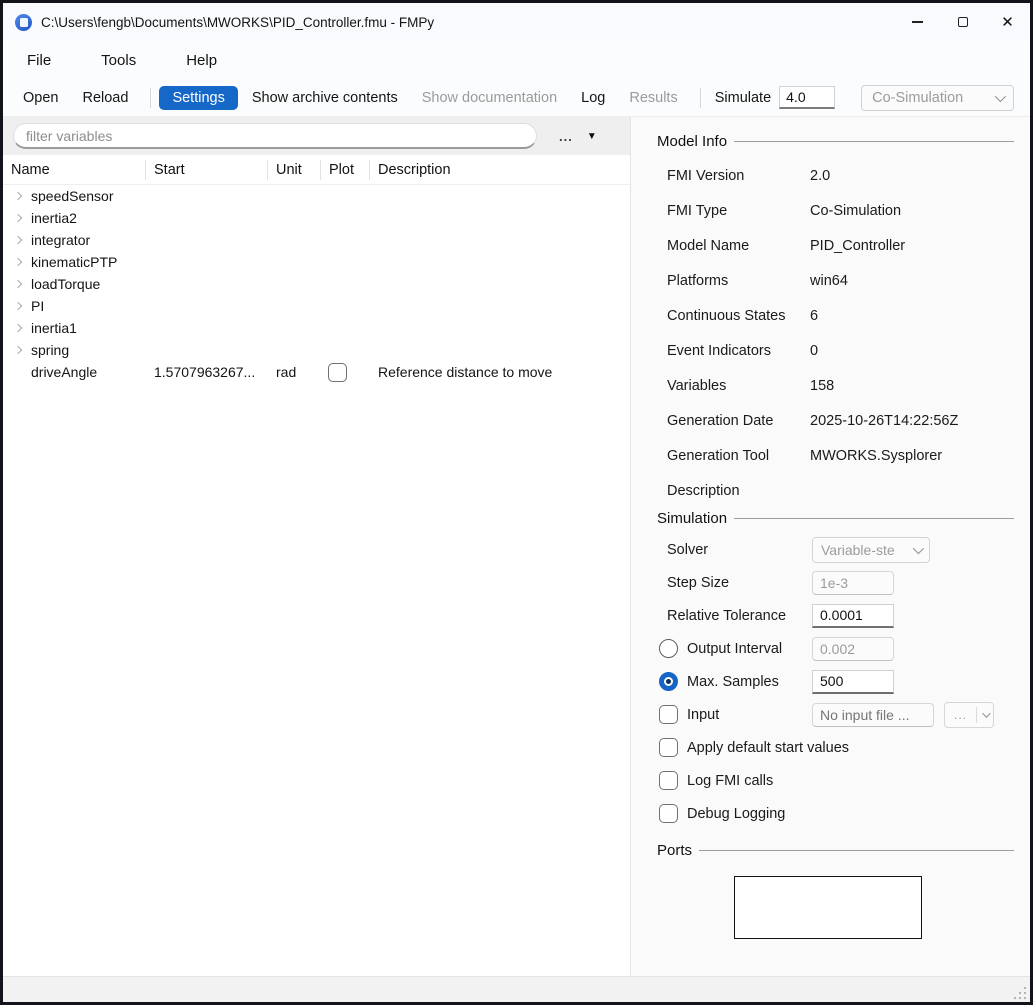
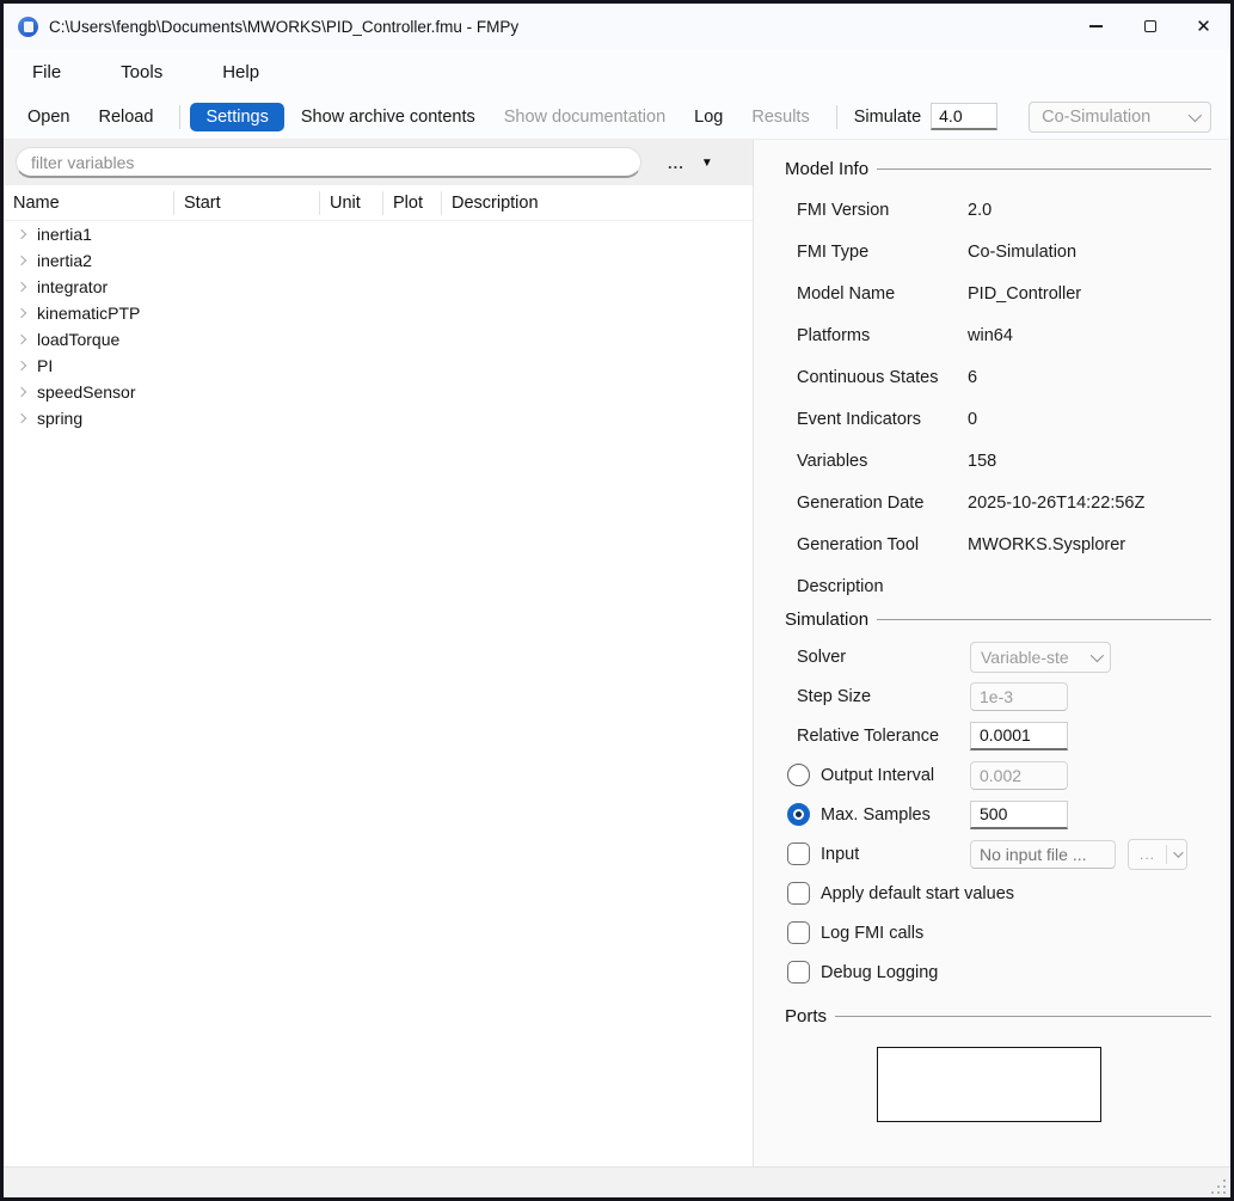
  C:\Users\fengb\Documents\MWORKS\PID_Controller.fmu - FMPy
  ✕
  File
  Tools
  Help
  Open
  Reload
  Settings
  Show archive contents
  Show documentation
  Log
  Results
  Simulate
  4.0
  Co-Simulation
  filter variables
  ...
  ▼
  Name
  Start
  Unit
  Plot
  Description
- speedSensor
+ inertia1
  inertia2
  integrator
  kinematicPTP
  loadTorque
  PI
- inertia1
+ speedSensor
  spring
- driveAngle
- 1.5707963267...
- rad
- Reference distance to move
  Model Info
  FMI Version
  2.0
  FMI Type
  Co-Simulation
  Model Name
  PID_Controller
  Platforms
  win64
  Continuous States
  6
  Event Indicators
  0
  Variables
  158
  Generation Date
  2025-10-26T14:22:56Z
  Generation Tool
  MWORKS.Sysplorer
  Description
  Simulation
  Solver
  Variable-ste
  Step Size
  1e-3
  Relative Tolerance
  0.0001
  Output Interval
  0.002
  Max. Samples
  500
  Input
  No input file ...
  ...
  Apply default start values
  Log FMI calls
  Debug Logging
  Ports
